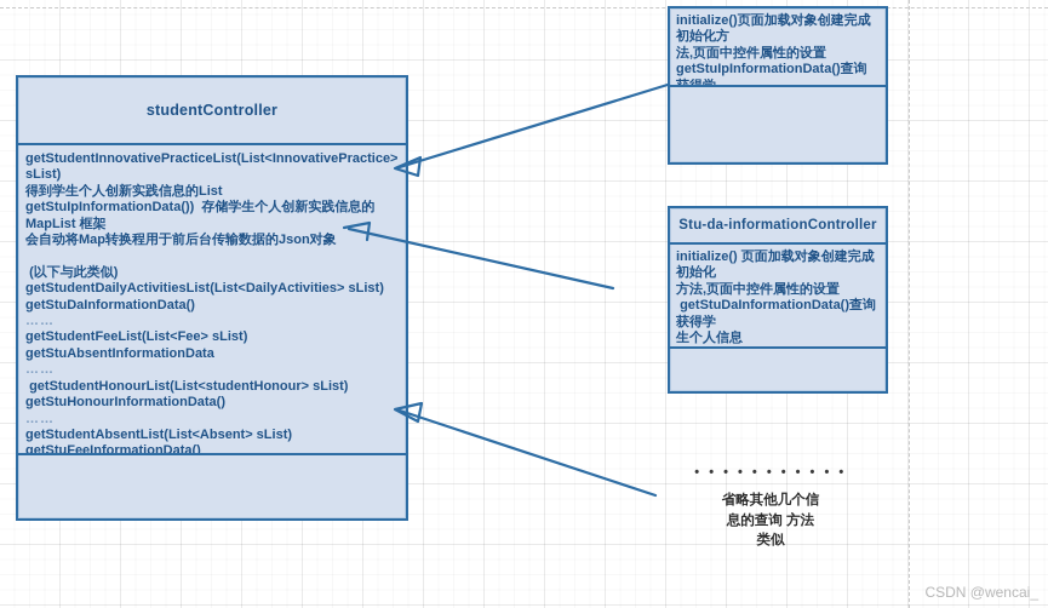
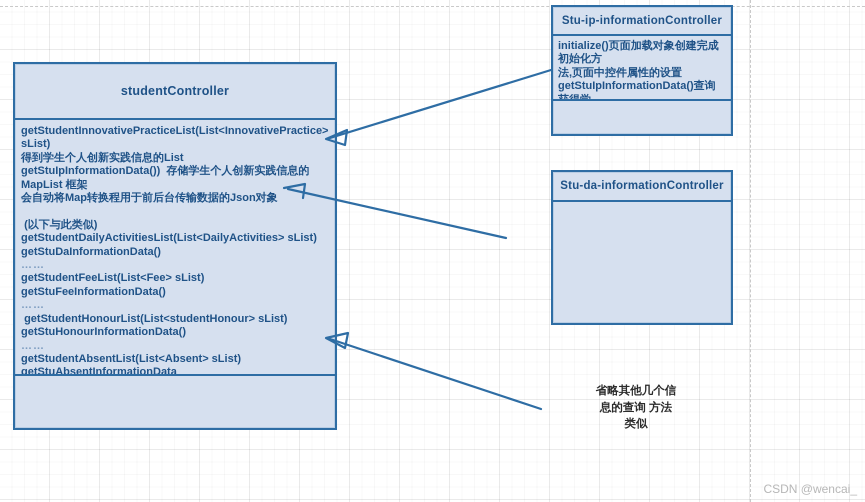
  studentController
  getStudentInnovativePracticeList(List<InnovativePractice> sList)
  得到学生个人创新实践信息的List
  getStuIpInformationData()) 存储学生个人创新实践信息的 MapList 框架
  会自动将Map转换程用于前后台传输数据的Json对象
  (以下与此类似)
  getStudentDailyActivitiesList(List<DailyActivities> sList)
  getStuDaInformationData()
  ……
  getStudentFeeList(List<Fee> sList)
- getStuAbsentInformationData
+ getStuFeeInformationData()
  ……
  getStudentHonourList(List<studentHonour> sList)
  getStuHonourInformationData()
  ……
  getStudentAbsentList(List<Absent> sList)
- getStuFeeInformationData()
+ getStuAbsentInformationData
+ Stu-ip-informationController
  initialize()页面加载对象创建完成初始化方
  法,页面中控件属性的设置
  getStuIpInformationData()查询
  Stu-da-informationController
- initialize() 页面加载对象创建完成初始化
- 方法,页面中控件属性的设置
- getStuDaInformationData()查询获得学
- 生个人信息
- • • • • • • • • • • •
  省略其他几个信
  息的查询 方法
  类似
  CSDN @wencai_
